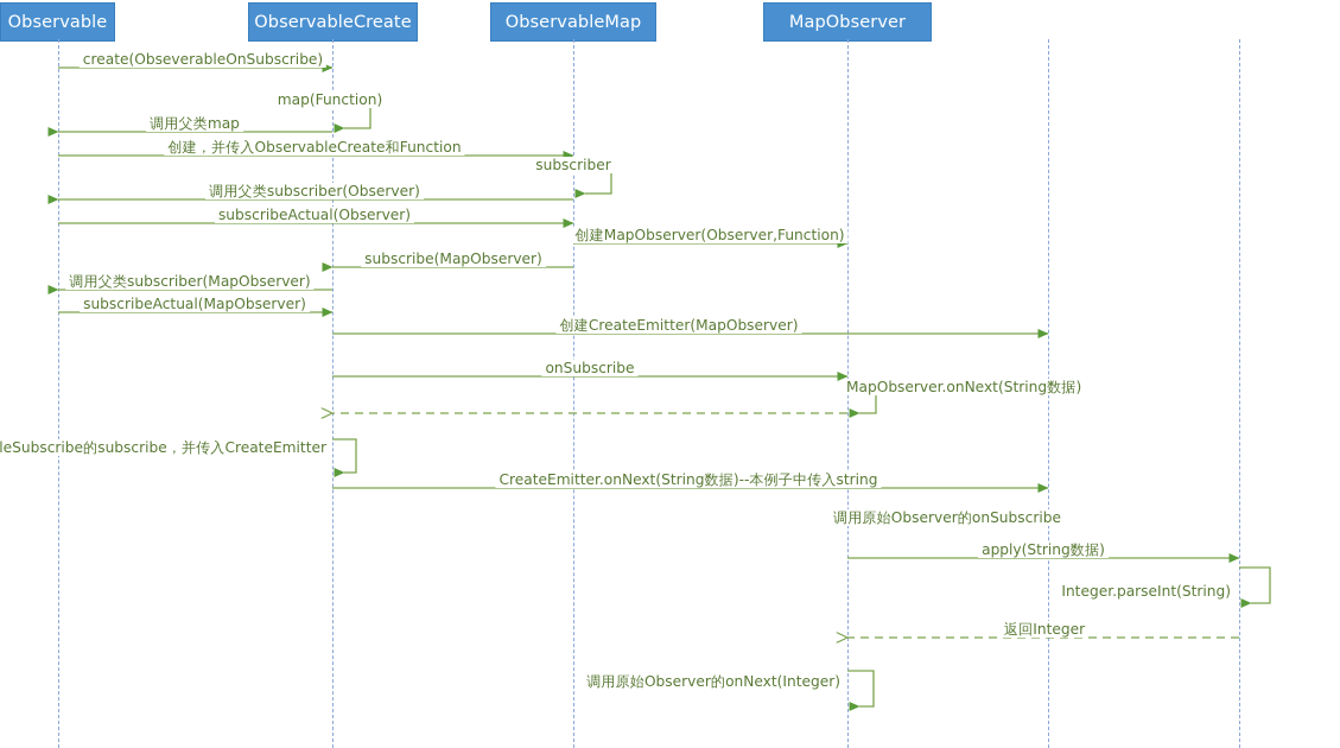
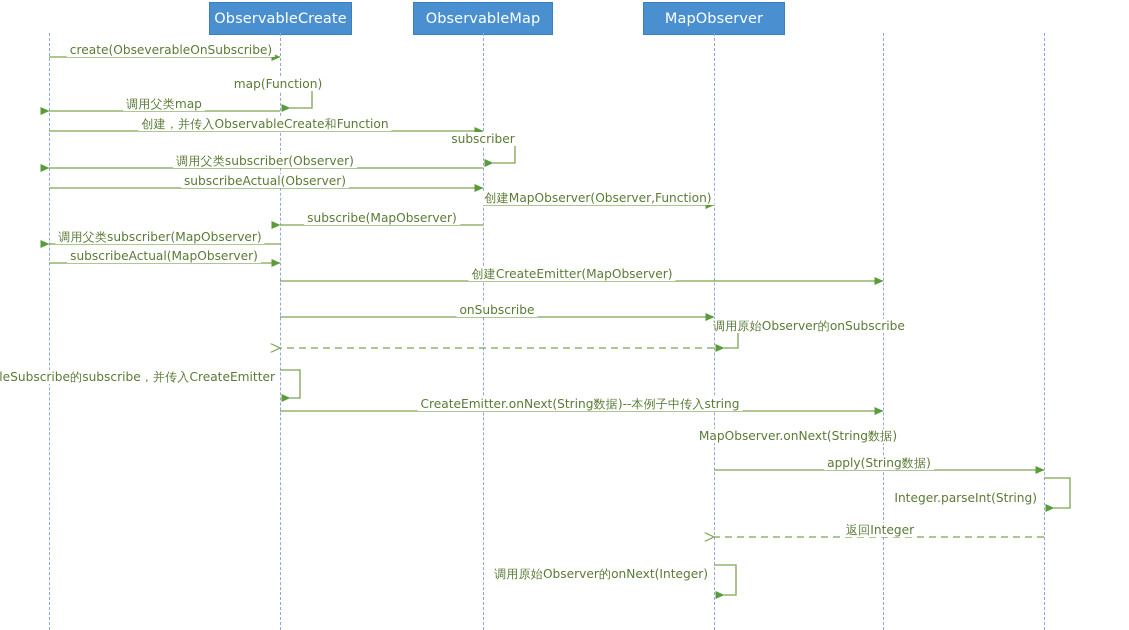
- Observable
  ObservableCreate
  ObservableMap
  MapObserver
  create(ObseverableOnSubscribe)
  map(Function)
  调用父类map
  创建，并传入ObservableCreate和Function
  subscriber
  调用父类subscriber(Observer)
  subscribeActual(Observer)
  创建MapObserver(Observer,Function)
  subscribe(MapObserver)
  调用父类subscriber(MapObserver)
  subscribeActual(MapObserver)
  创建CreateEmitter(MapObserver)
  onSubscribe
- MapObserver.onNext(String数据)
+ 调用原始Observer的onSubscribe
  leSubscribe的subscribe，并传入CreateEmitter
  CreateEmitter.onNext(String数据)--本例子中传入string
- 调用原始Observer的onSubscribe
+ MapObserver.onNext(String数据)
  apply(String数据)
  Integer.parseInt(String)
  返回Integer
  调用原始Observer的onNext(Integer)
